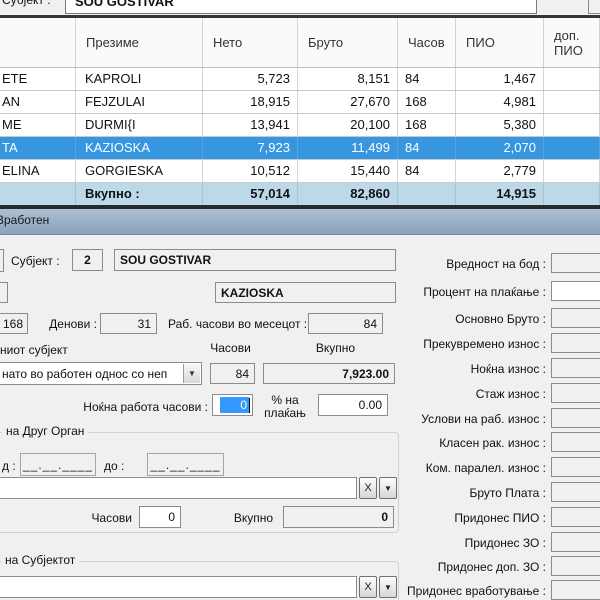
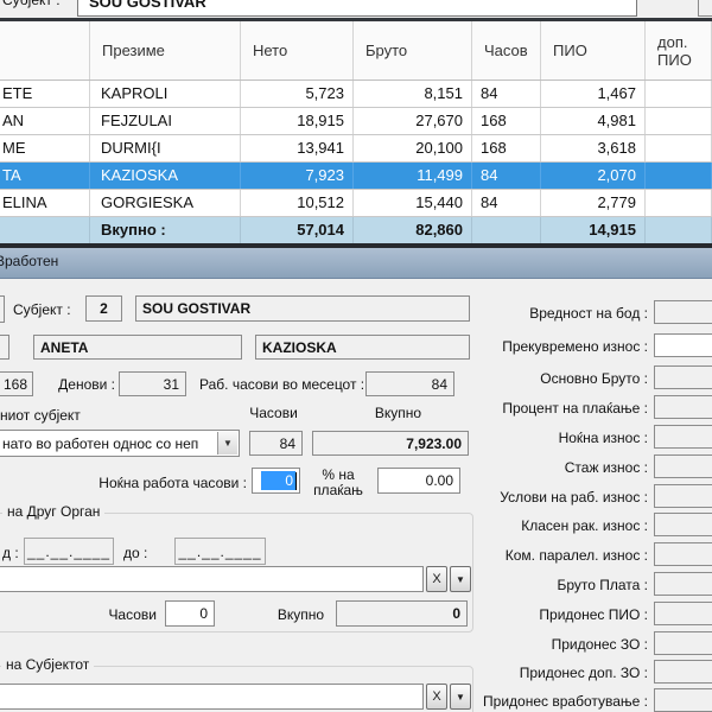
  Субјект :
  SOU GOSTIVAR
  Презиме
  Нето
  Бруто
  Часов
  ПИО
  доп.
  ПИО
  ETE
  KAPROLI
  5,723
  8,151
  84
  1,467
  AN
  FEJZULAI
  18,915
  27,670
  168
  4,981
  ME
  DURMI{I
  13,941
  20,100
  168
- 5,380
+ 3,618
  TA
  KAZIOSKA
  7,923
  11,499
  84
  2,070
  ELINA
  GORGIESKA
  10,512
  15,440
  84
  2,779
  Вкупно :
  57,014
  82,860
  14,915
  Вработен
  Субјект :
  2
  SOU GOSTIVAR
+ ANETA
  KAZIOSKA
  168
  Денови :
  31
  Раб. часови во месецот :
  84
  ниот субјект
  Часови
  Вкупно
  нато во работен однос со неп
  ▼
  84
  7,923.00
  Ноќна работа часови :
  0
  % на
  плаќањ
  0.00
  на Друг Орган
  д :
  __.__.____
  до :
  __.__.____
  X
  ▼
  Часови
  0
  Вкупно
  0
  на Субјектот
  X
  ▼
  Вредност на бод :
- Процент на плаќање :
+ Прекувремено износ :
  Основно Бруто :
- Прекувремено износ :
+ Процент на плаќање :
  Ноќна износ :
  Стаж износ :
  Услови на раб. износ :
  Класен рак. износ :
  Ком. паралел. износ :
  Бруто Плата :
  Придонес ПИО :
  Придонес ЗО :
  Придонес доп. ЗО :
  Придонес вработување :
